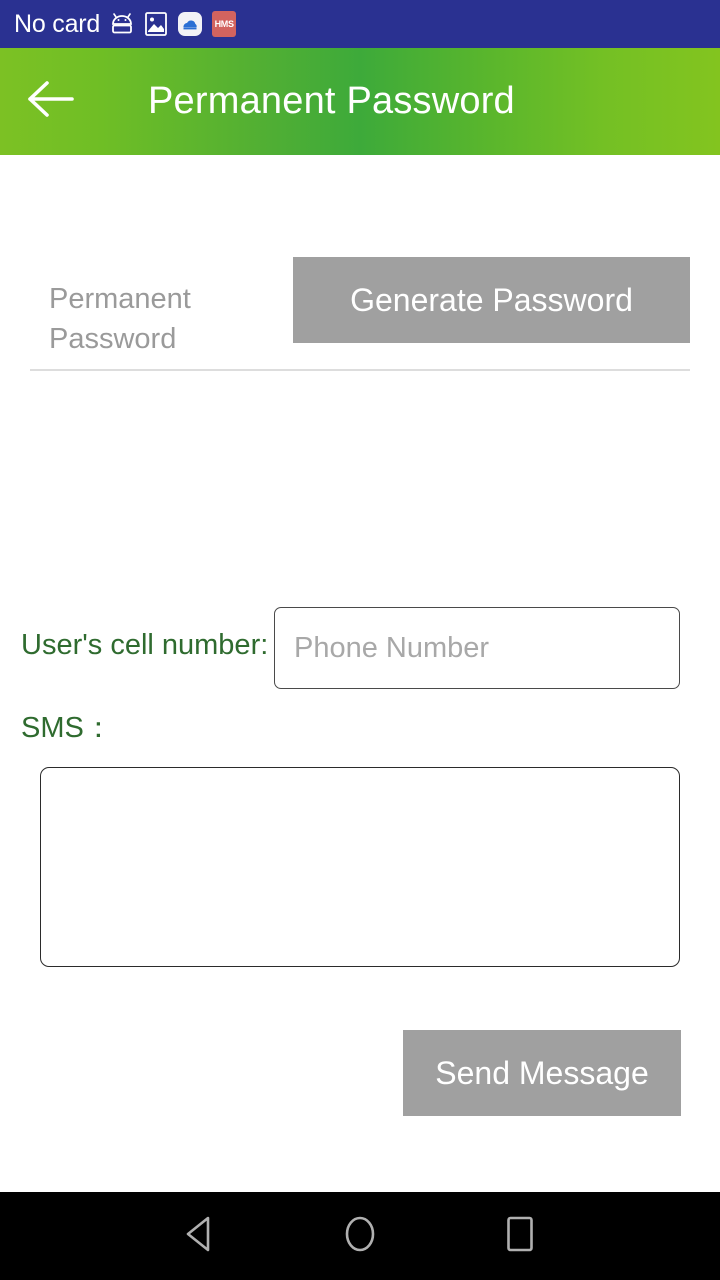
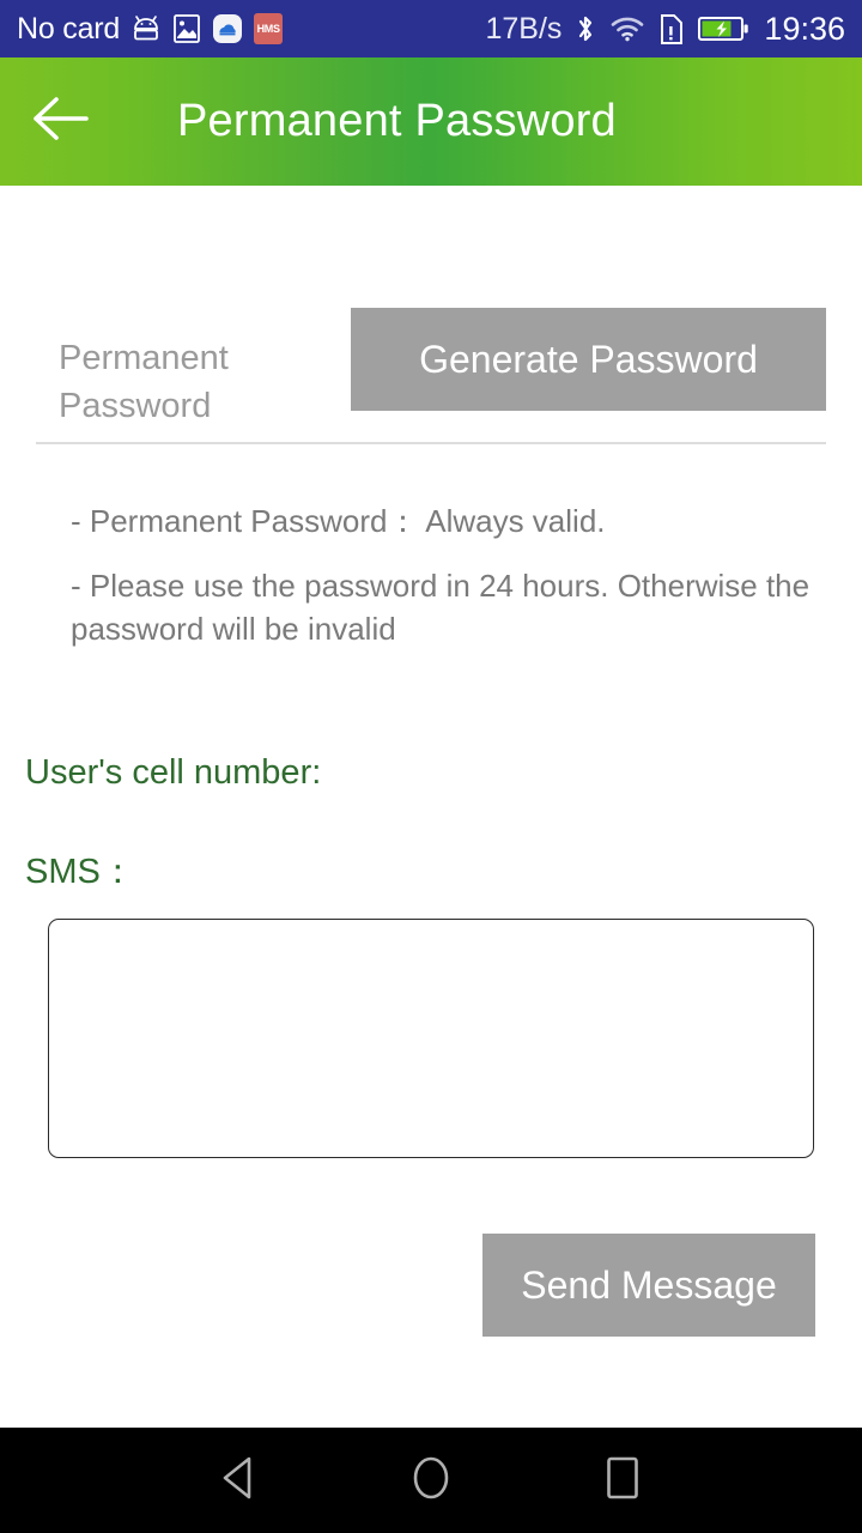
  No card
  HMS
+ 17B/s
+ 19:36
  Permanent Password
  Permanent Password
  Generate Password
+ - Permanent Password： Always valid.
+ - Please use the password in 24 hours. Otherwise the password will be invalid
  User's cell number:
- Phone Number
  SMS：
  Send Message
